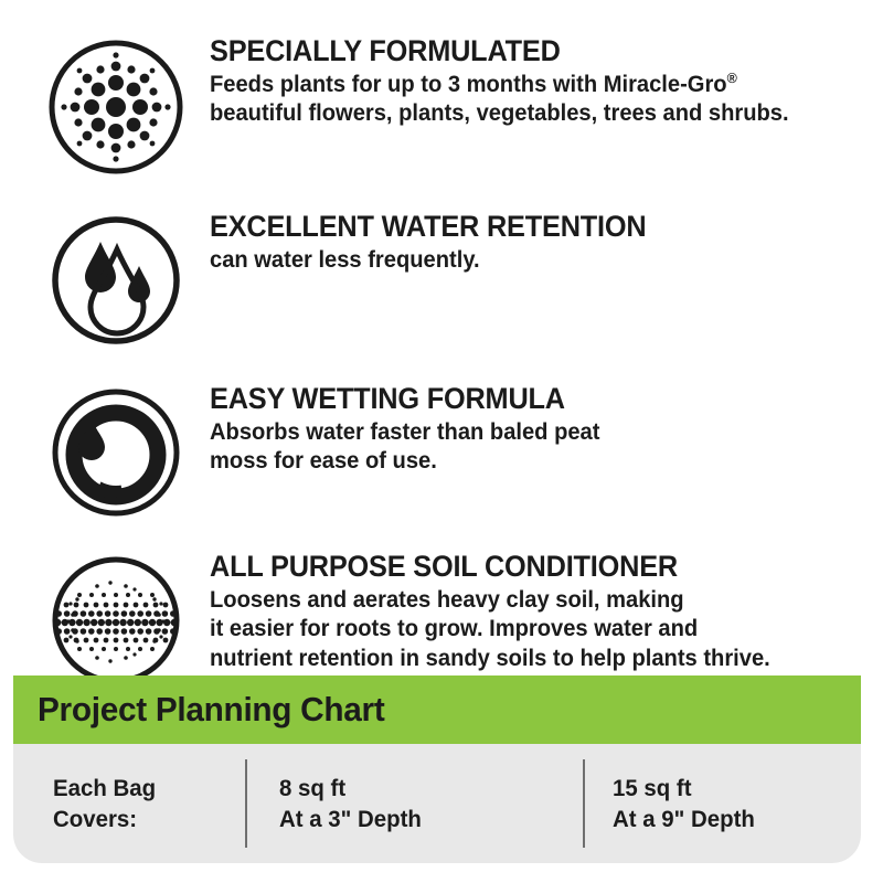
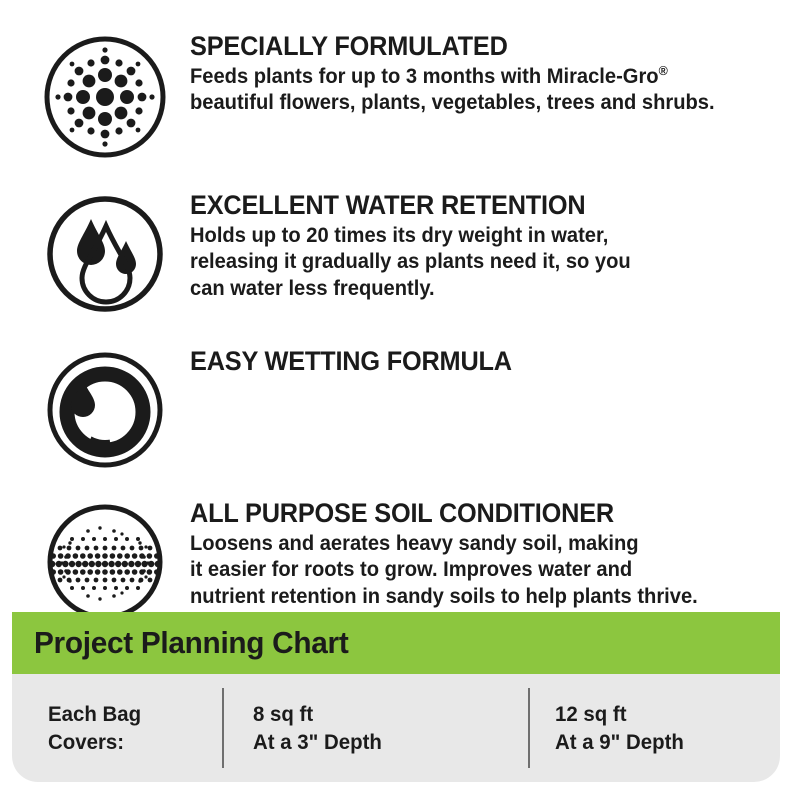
  SPECIALLY FORMULATED
  Feeds plants for up to 3 months with Miracle-Gro®
  beautiful flowers, plants, vegetables, trees and shrubs.
  EXCELLENT WATER RETENTION
+ Holds up to 20 times its dry weight in water,
+ releasing it gradually as plants need it, so you
  can water less frequently.
  EASY WETTING FORMULA
- Absorbs water faster than baled peat
- moss for ease of use.
  ALL PURPOSE SOIL CONDITIONER
- Loosens and aerates heavy clay soil, making
+ Loosens and aerates heavy sandy soil, making
  it easier for roots to grow. Improves water and
  nutrient retention in sandy soils to help plants thrive.
  Project Planning Chart
  Each Bag
  Covers:
  8 sq ft
  At a 3" Depth
- 15 sq ft
+ 12 sq ft
  At a 9" Depth
